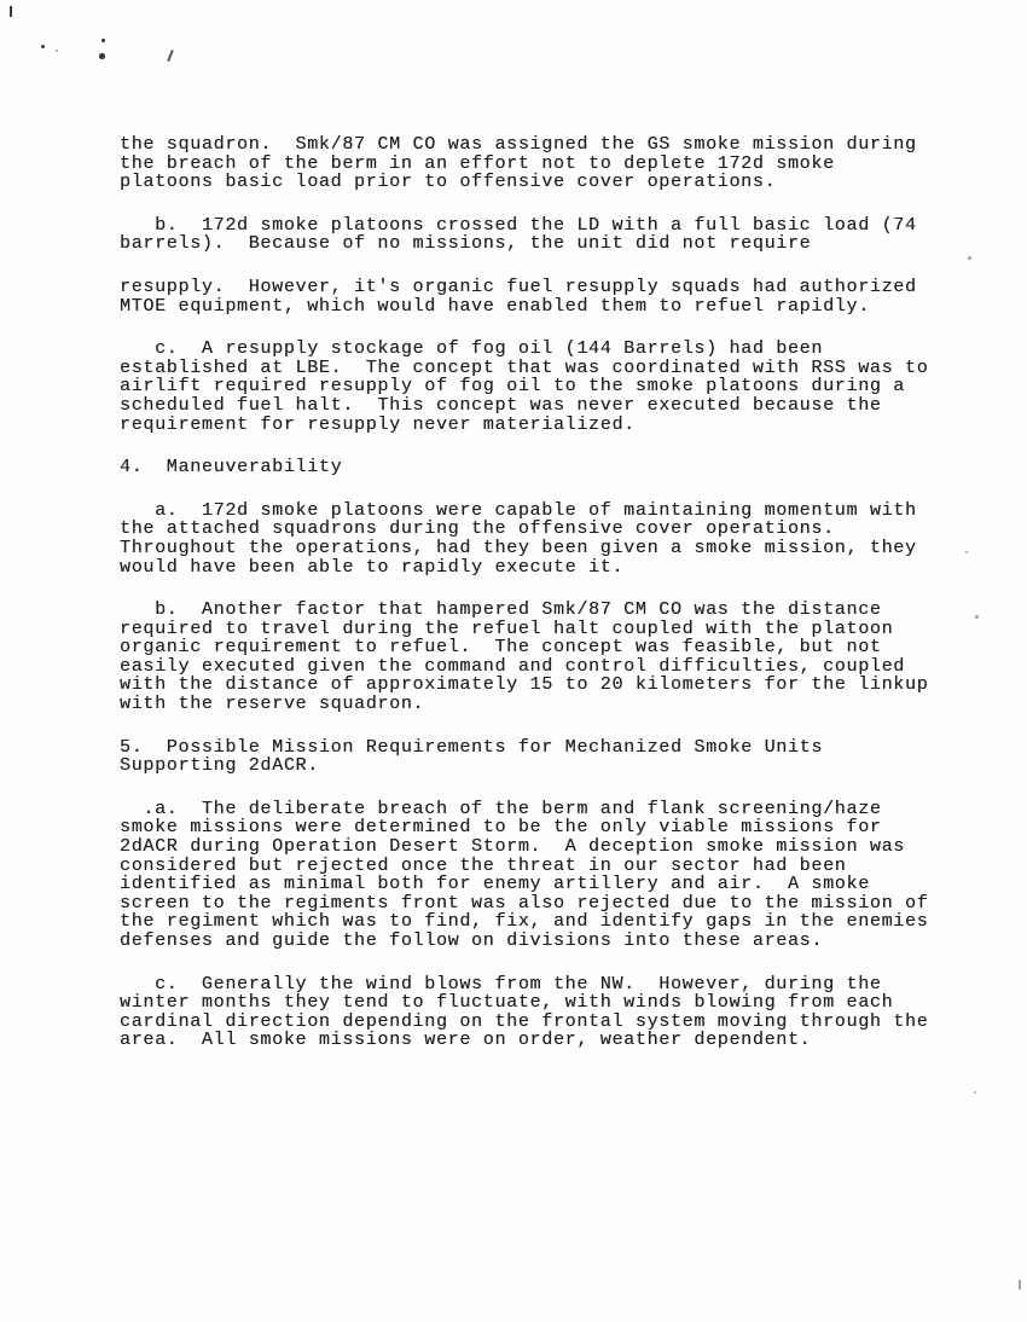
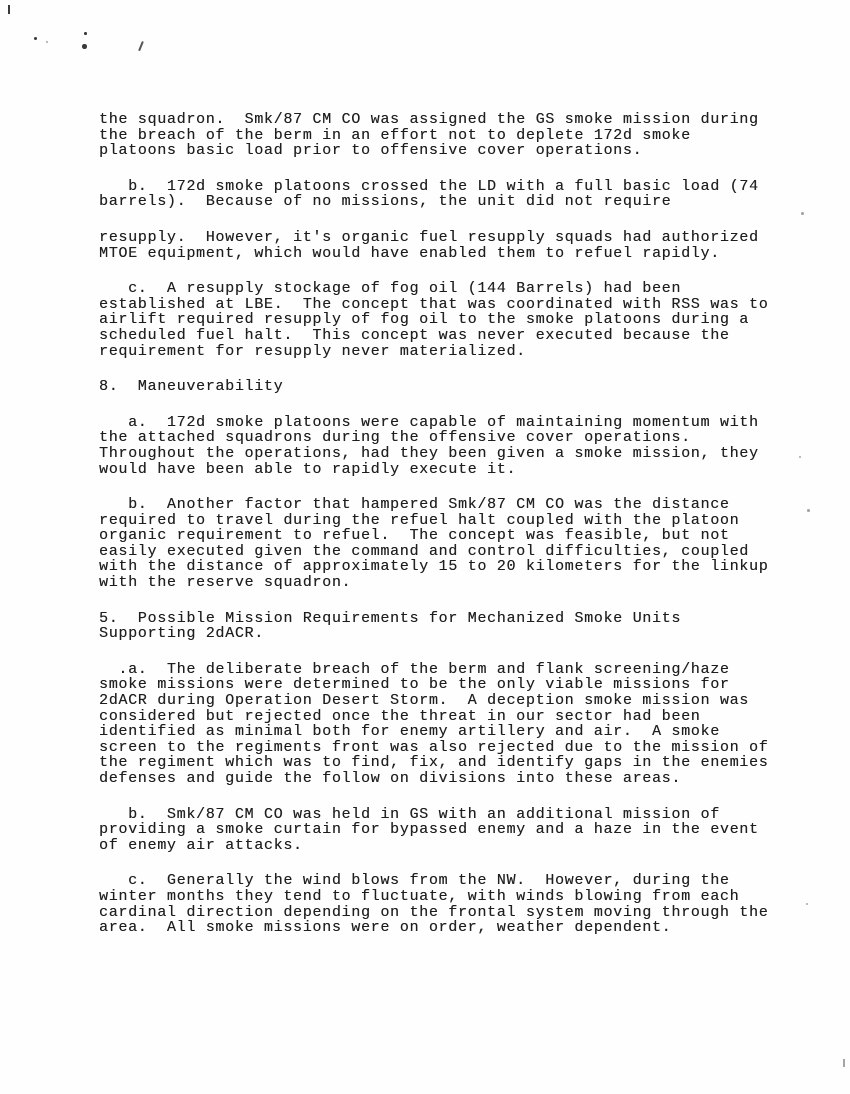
  the squadron. Smk/87 CM CO was assigned the GS smoke mission during
  the breach of the berm in an effort not to deplete 172d smoke
  platoons basic load prior to offensive cover operations.
  b. 172d smoke platoons crossed the LD with a full basic load (74
  barrels). Because of no missions, the unit did not require
  resupply. However, it's organic fuel resupply squads had authorized
  MTOE equipment, which would have enabled them to refuel rapidly.
  c. A resupply stockage of fog oil (144 Barrels) had been
  established at LBE. The concept that was coordinated with RSS was to
  airlift required resupply of fog oil to the smoke platoons during a
  scheduled fuel halt. This concept was never executed because the
  requirement for resupply never materialized.
- 4. Maneuverability
+ 8. Maneuverability
  a. 172d smoke platoons were capable of maintaining momentum with
  the attached squadrons during the offensive cover operations.
  Throughout the operations, had they been given a smoke mission, they
  would have been able to rapidly execute it.
  b. Another factor that hampered Smk/87 CM CO was the distance
  required to travel during the refuel halt coupled with the platoon
  organic requirement to refuel. The concept was feasible, but not
  easily executed given the command and control difficulties, coupled
  with the distance of approximately 15 to 20 kilometers for the linkup
  with the reserve squadron.
  5. Possible Mission Requirements for Mechanized Smoke Units
  Supporting 2dACR.
  .a. The deliberate breach of the berm and flank screening/haze
  smoke missions were determined to be the only viable missions for
  2dACR during Operation Desert Storm. A deception smoke mission was
  considered but rejected once the threat in our sector had been
  identified as minimal both for enemy artillery and air. A smoke
  screen to the regiments front was also rejected due to the mission of
  the regiment which was to find, fix, and identify gaps in the enemies
  defenses and guide the follow on divisions into these areas.
+ b. Smk/87 CM CO was held in GS with an additional mission of
+ providing a smoke curtain for bypassed enemy and a haze in the event
+ of enemy air attacks.
  c. Generally the wind blows from the NW. However, during the
  winter months they tend to fluctuate, with winds blowing from each
  cardinal direction depending on the frontal system moving through the
  area. All smoke missions were on order, weather dependent.
